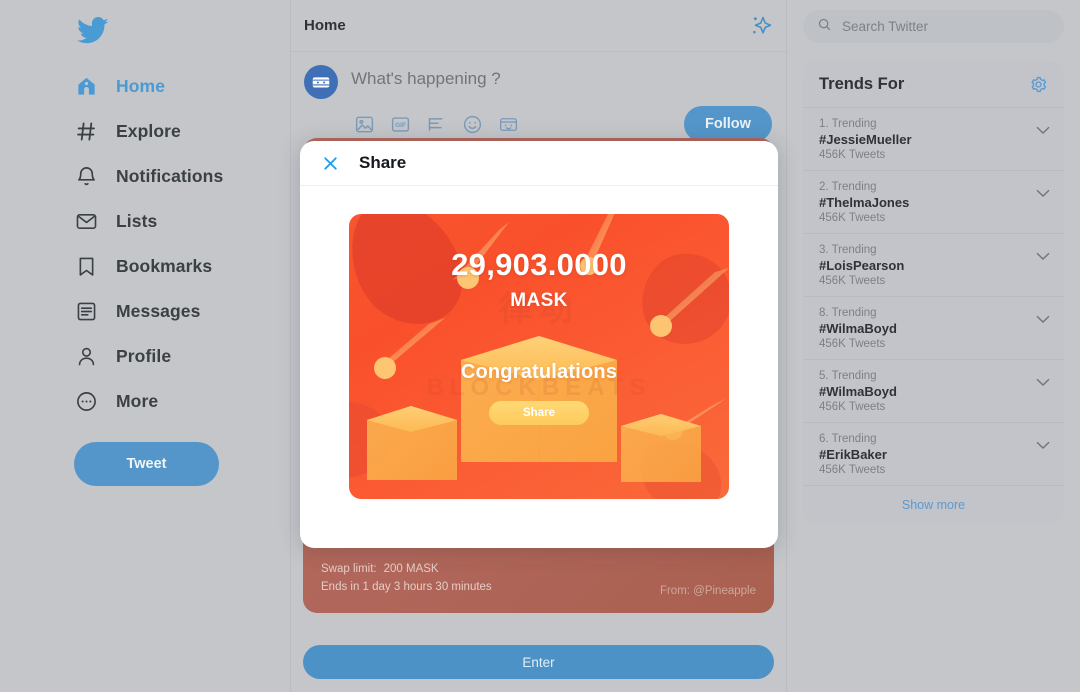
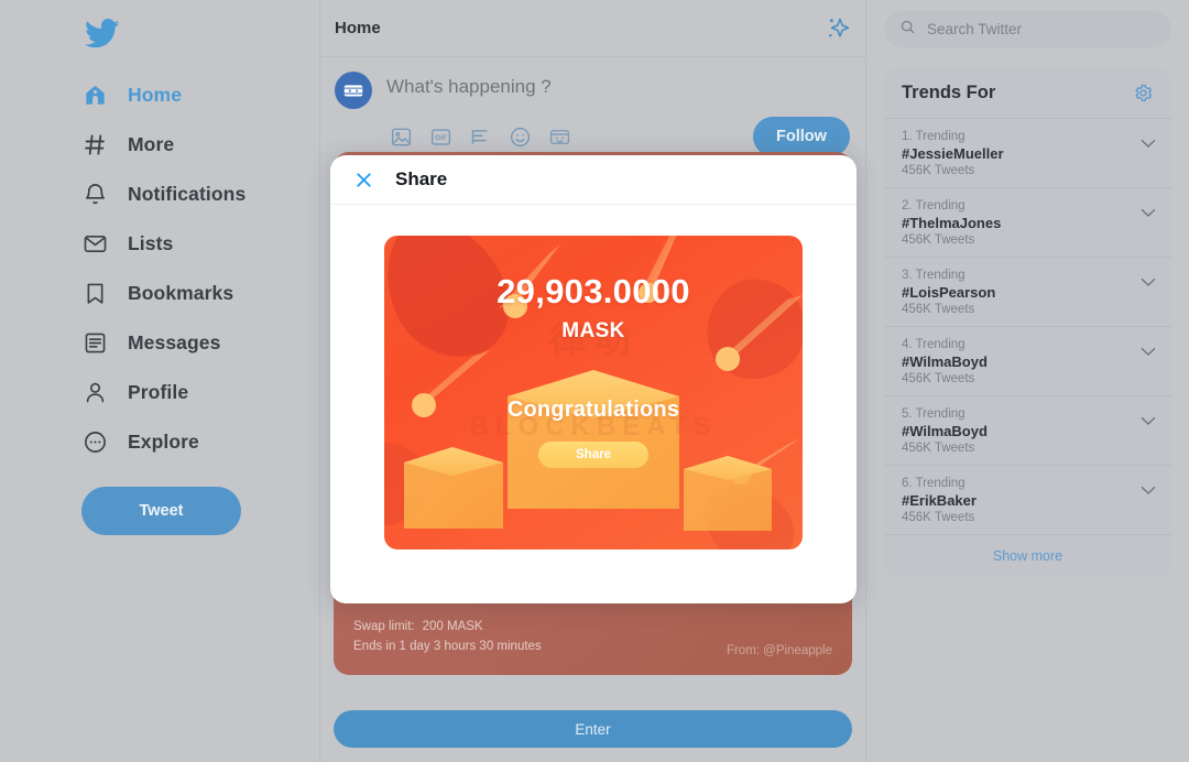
  Home
- Explore
+ More
  Notifications
  Lists
  Bookmarks
  Messages
  Profile
- More
+ Explore
  Tweet
  Home
  What's happening ?
  Follow
  Swap limit:
  200 MASK
  Ends in 1 day 3 hours 30 minutes
  From: @Pineapple
  Enter
  Search Twitter
  Trends For
  1. Trending
  #JessieMueller
  456K Tweets
  2. Trending
  #ThelmaJones
  456K Tweets
  3. Trending
  #LoisPearson
  456K Tweets
- 8. Trending
+ 4. Trending
  #WilmaBoyd
  456K Tweets
  5. Trending
  #WilmaBoyd
  456K Tweets
  6. Trending
  #ErikBaker
  456K Tweets
  Show more
  Share
  律动
  BLOCKBEATS
  29,903.0000
  MASK
  Congratulations
  Share
